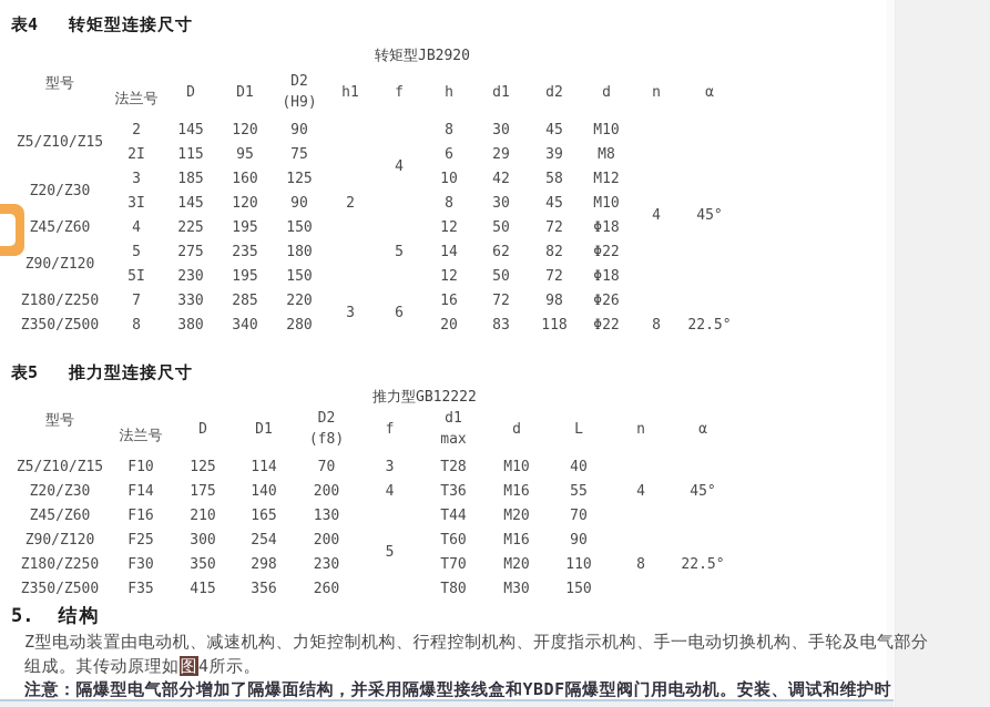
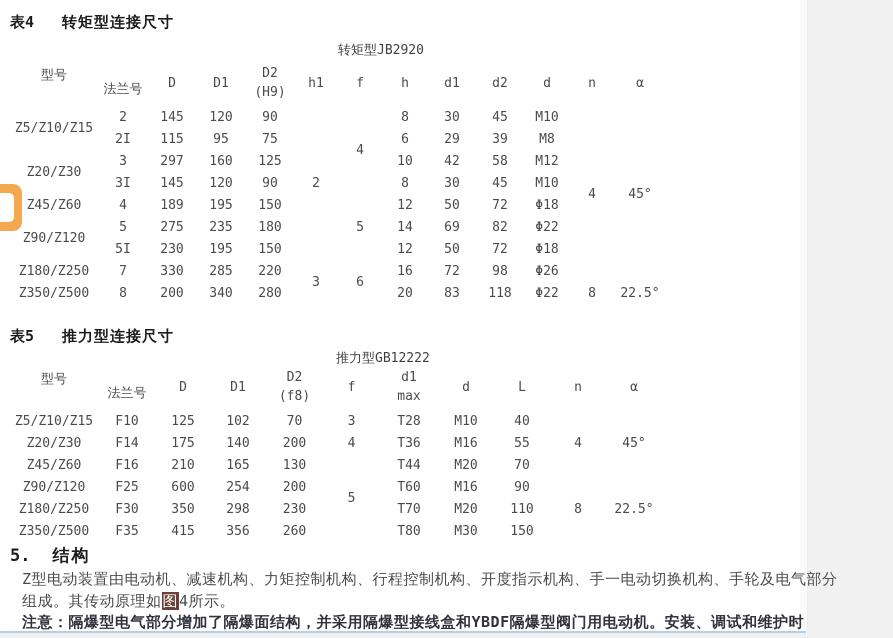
  表4 转矩型连接尺寸
  转矩型JB2920
  型号	法兰号	D	D1	D2(H9)	h1	f	h	d1	d2	d	n	α
  Z5/Z10/Z15	2	145	120	90			8	30	45	M10
  2I	115	95	75		4	6	29	39	M8
- Z20/Z30	3	185	160	125		10	42	58	M12
+ Z20/Z30	3	297	160	125		10	42	58	M12
  3I	145	120	90	2		8	30	45	M10	4	45°
- Z45/Z60	4	225	195	150			12	50	72	Φ18
+ Z45/Z60	4	189	195	150			12	50	72	Φ18
- Z90/Z120	5	275	235	180		5	14	62	82	Φ22
+ Z90/Z120	5	275	235	180		5	14	69	82	Φ22
  5I	230	195	150			12	50	72	Φ18
  Z180/Z250	7	330	285	220	3	6	16	72	98	Φ26
- Z350/Z500	8	380	340	280	20	83	118	Φ22	8	22.5°
+ Z350/Z500	8	200	340	280	20	83	118	Φ22	8	22.5°
  表5 推力型连接尺寸
  推力型GB12222
  型号	法兰号	D	D1	D2(f8)	f	d1max	d	L	n	α
- Z5/Z10/Z15	F10	125	114	70	3	T28	M10	40
+ Z5/Z10/Z15	F10	125	102	70	3	T28	M10	40
  Z20/Z30	F14	175	140	200	4	T36	M16	55	4	45°
  Z45/Z60	F16	210	165	130		T44	M20	70
- Z90/Z120	F25	300	254	200	5	T60	M16	90
+ Z90/Z120	F25	600	254	200	5	T60	M16	90
  Z180/Z250	F30	350	298	230	T70	M20	110	8	22.5°
  Z350/Z500	F35	415	356	260		T80	M30	150
  5. 结构
  Z型电动装置由电动机、减速机构、力矩控制机构、行程控制机构、开度指示机构、手一电动切换机构、手轮及电气部分
  组成。其传动原理如图4所示。
  注意：隔爆型电气部分增加了隔爆面结构，并采用隔爆型接线盒和YBDF隔爆型阀门用电动机。安装、调试和维护时
